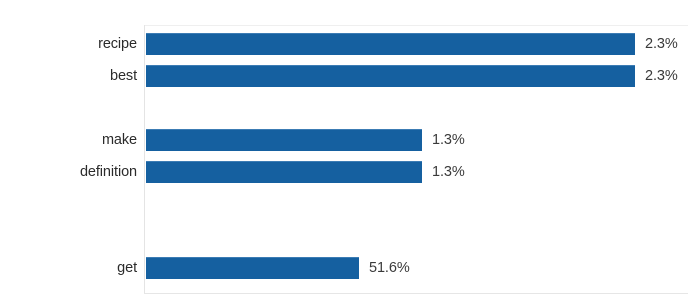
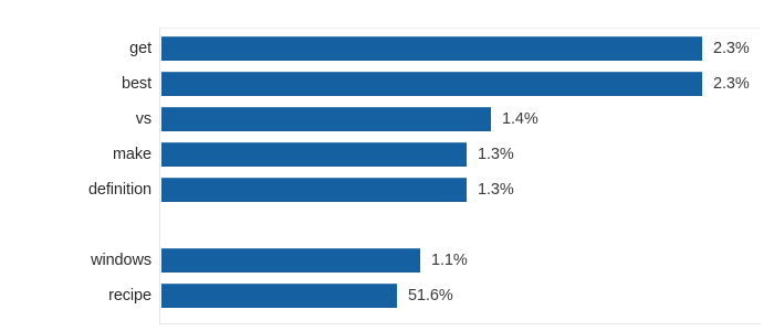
- recipe
+ get
  2.3%
  best
  2.3%
+ vs
+ 1.4%
  make
  1.3%
  definition
  1.3%
+ windows
+ 1.1%
- get
+ recipe
  51.6%
